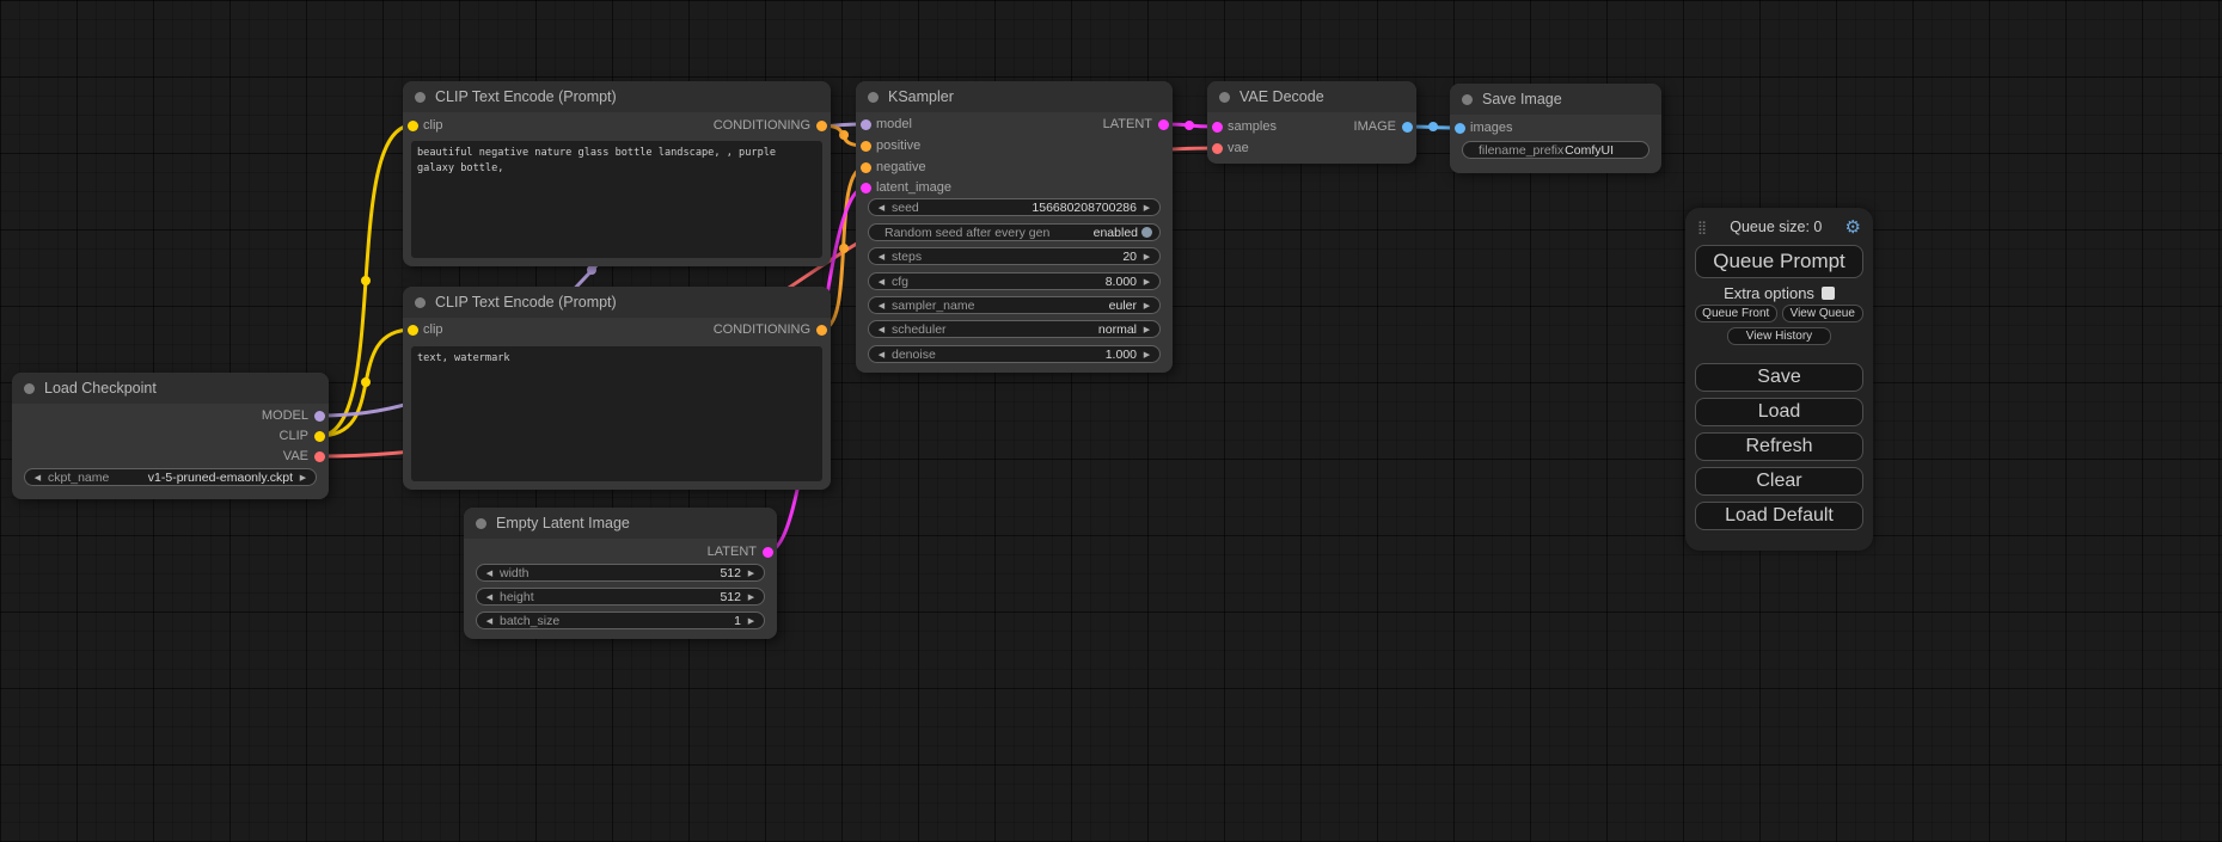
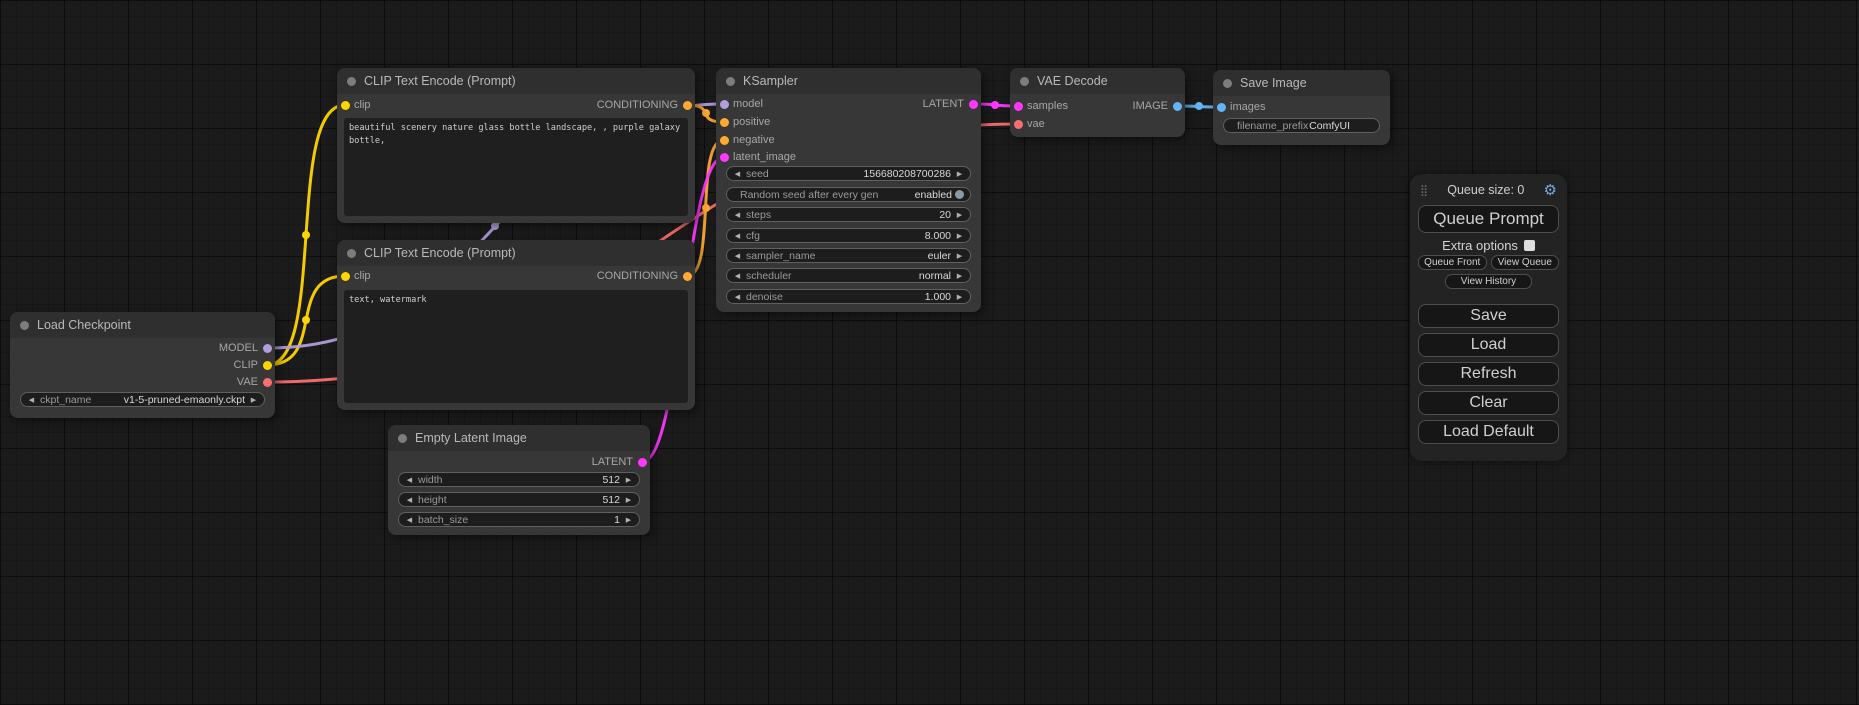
  Load Checkpoint
  MODEL
  CLIP
  VAE
  ckpt_name
  v1-5-pruned-emaonly.ckpt
  CLIP Text Encode (Prompt)
  clip
  CONDITIONING
- beautiful negative nature glass bottle landscape, , purple galaxy bottle,
+ beautiful scenery nature glass bottle landscape, , purple galaxy bottle,
  CLIP Text Encode (Prompt)
  clip
  CONDITIONING
  text, watermark
  Empty Latent Image
  LATENT
  width
  512
  height
  512
  batch_size
  1
  KSampler
  model
  LATENT
  positive
  negative
  latent_image
  seed
  156680208700286
  Random seed after every gen
  enabled
  steps
  20
  cfg
  8.000
  sampler_name
  euler
  scheduler
  normal
  denoise
  1.000
  VAE Decode
  samples
  IMAGE
  vae
  Save Image
  images
  filename_prefix
  ComfyUI
  ⣿
  Queue size: 0
  ⚙
  Queue Prompt
  Extra options
  Queue Front
  View Queue
  View History
  Save
  Load
  Refresh
  Clear
  Load Default
